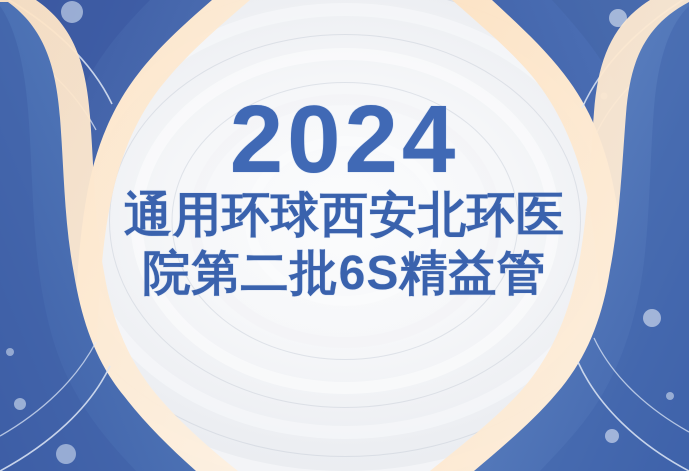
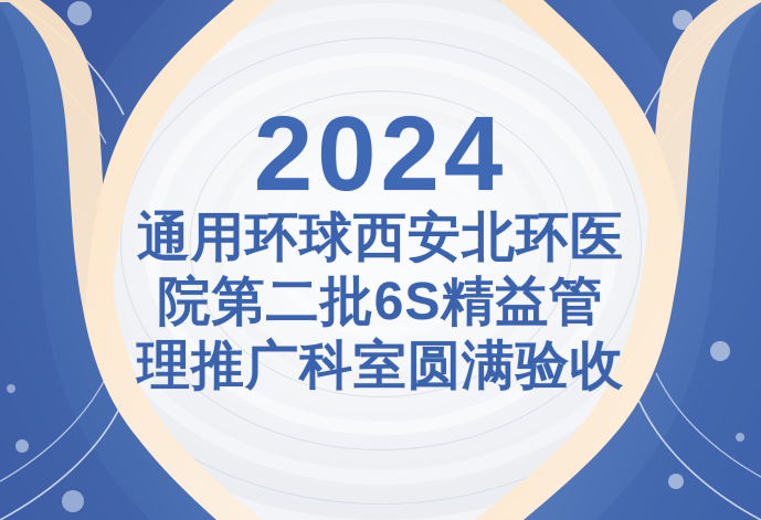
  2024
  通用环球西安北环医
  院第二批6S精益管
+ 理推广科室圆满验收
